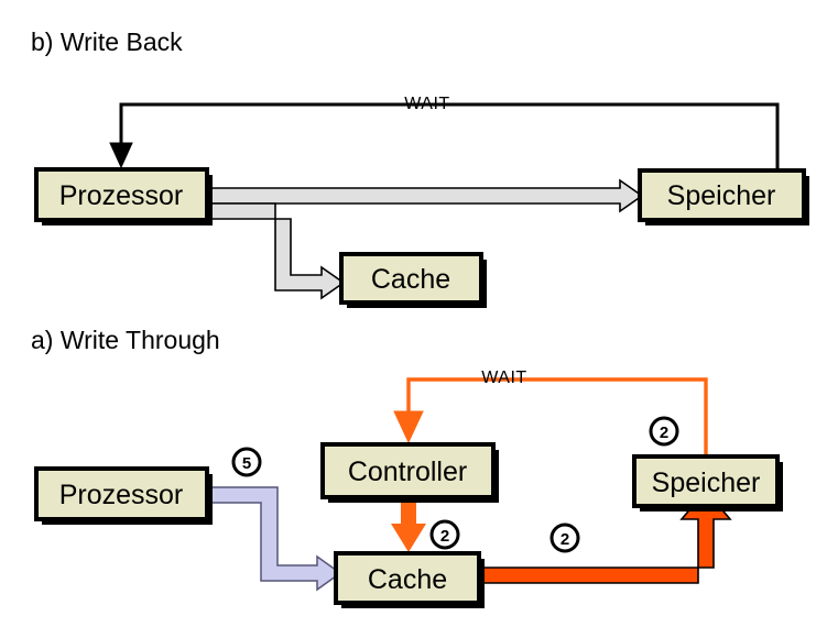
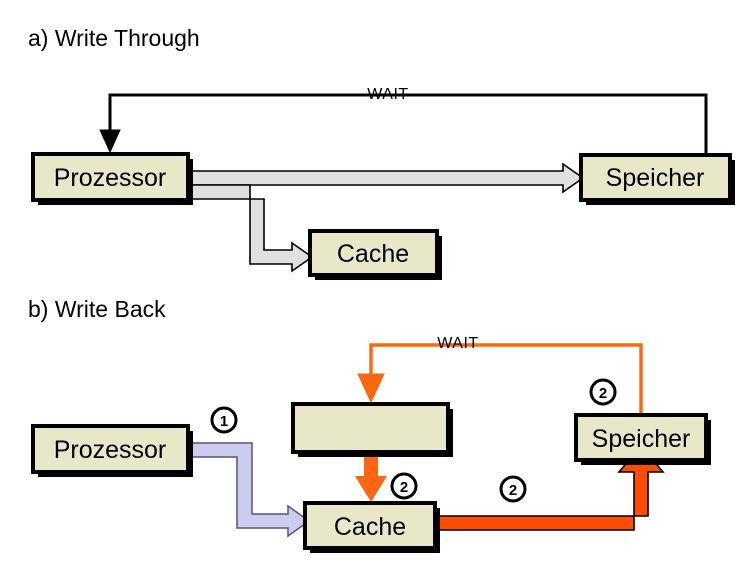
- b) Write Back
+ a) Write Through
  WAIT
  Prozessor
  Cache
  Speicher
- a) Write Through
+ b) Write Back
  WAIT
  Prozessor
- Controller
  Cache
  Speicher
- 5
+ 1
  2
  2
  2
